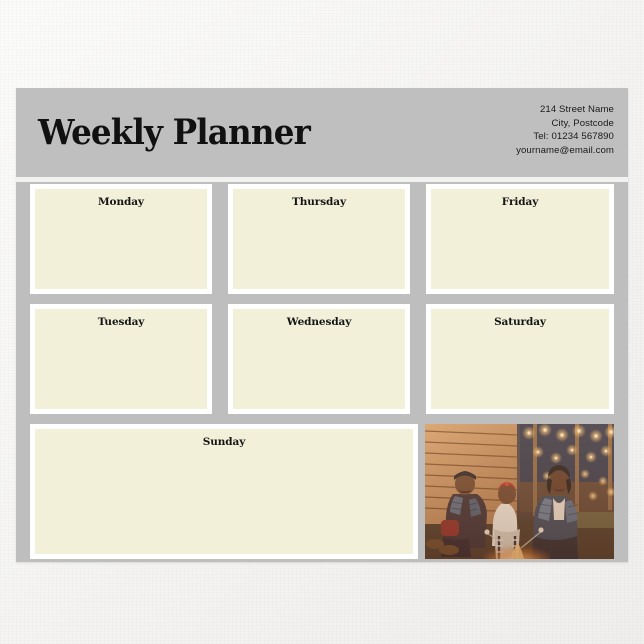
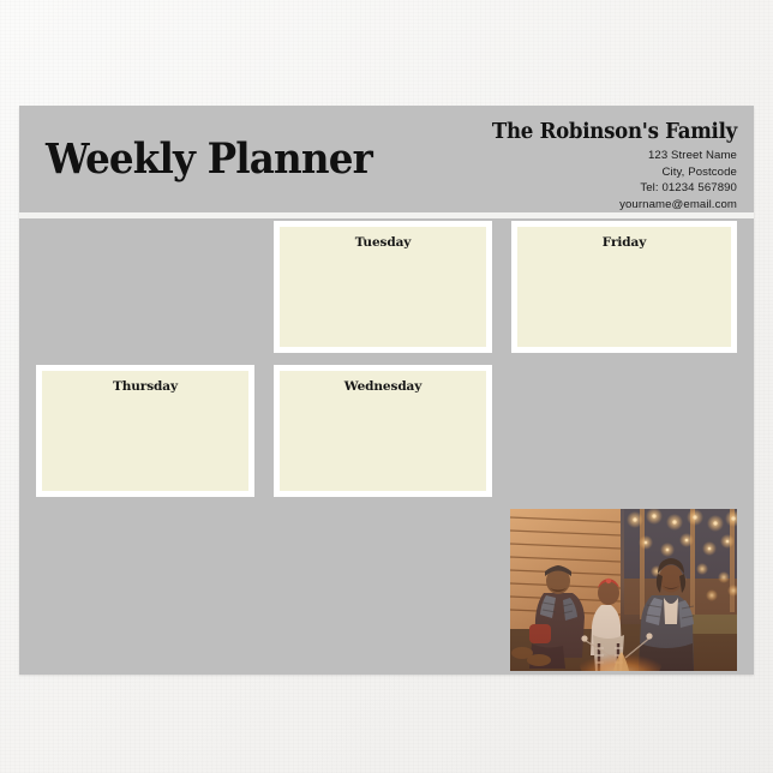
  Weekly Planner
+ The Robinson's Family
- 214 Street Name
+ 123 Street Name
  City, Postcode
  Tel: 01234 567890
  yourname@email.com
- Monday
- Thursday
+ Tuesday
  Friday
- Tuesday
+ Thursday
  Wednesday
- Saturday
- Sunday
